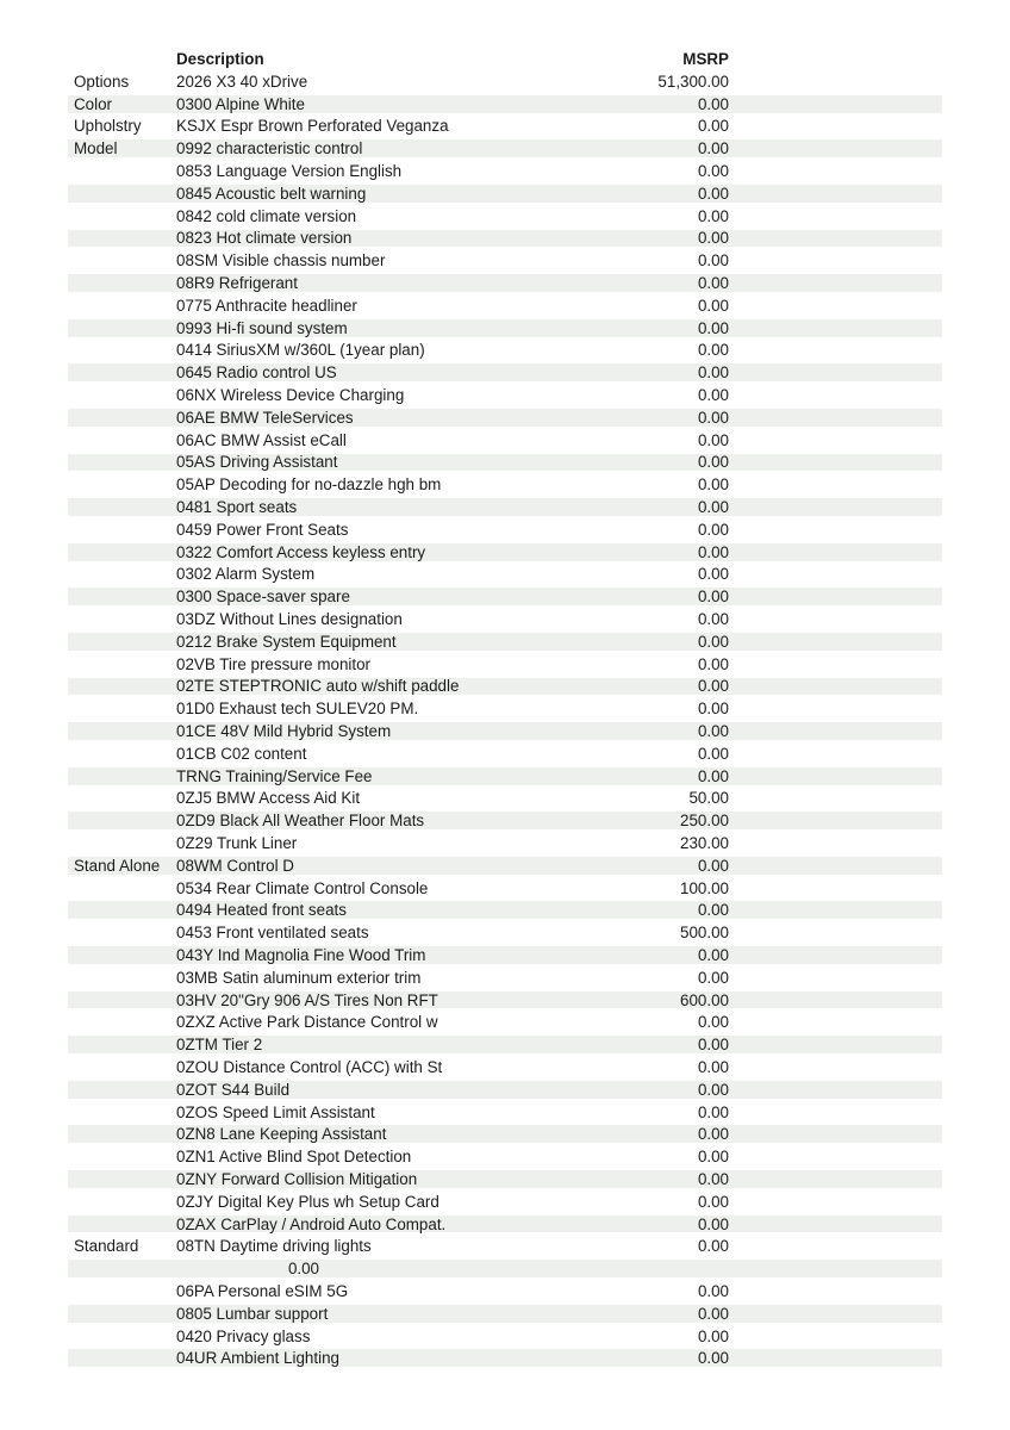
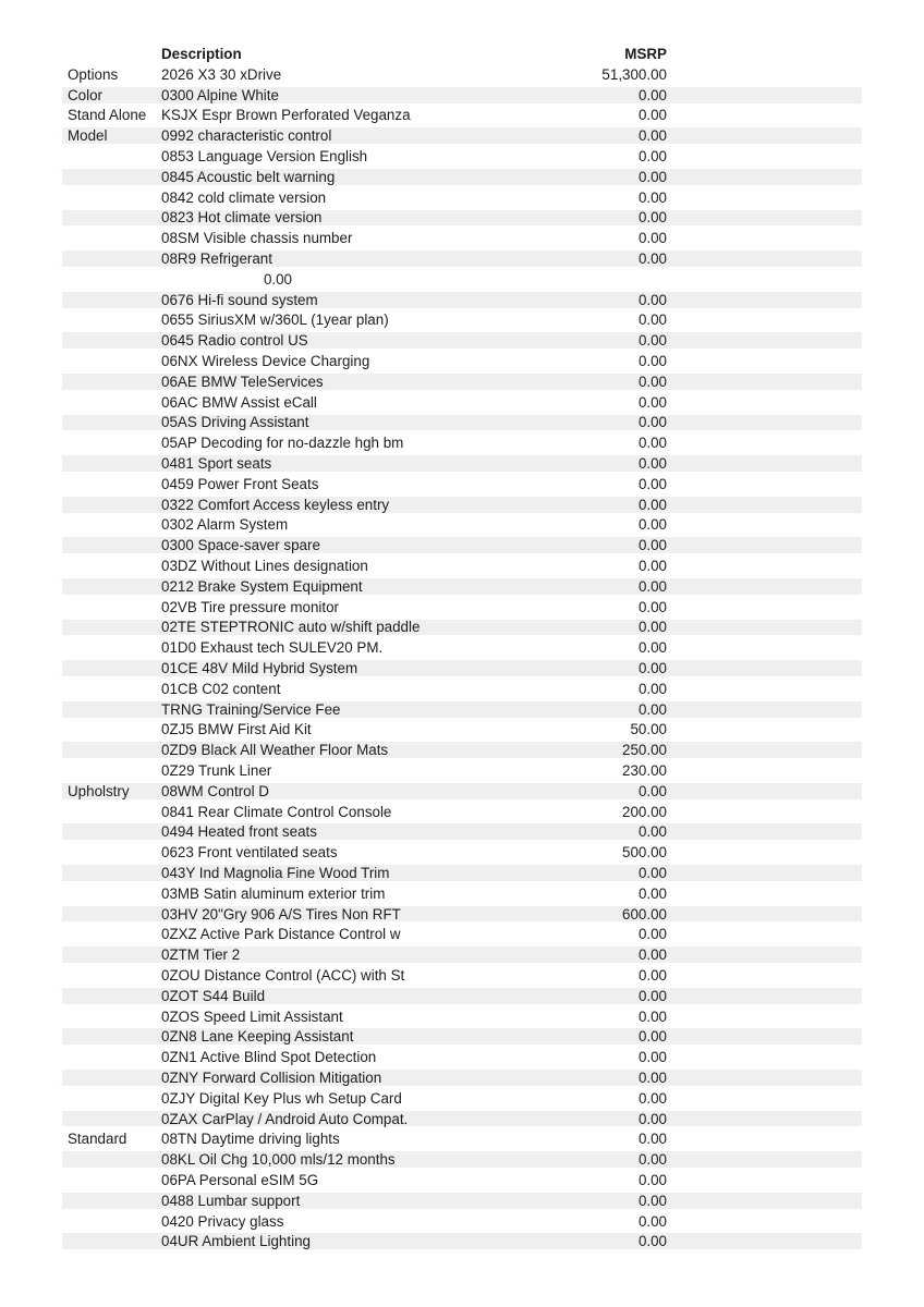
  Description
  MSRP
  Options
- 2026 X3 40 xDrive
+ 2026 X3 30 xDrive
  51,300.00
  Color
  0300 Alpine White
  0.00
- Upholstry
+ Stand Alone
  KSJX Espr Brown Perforated Veganza
  0.00
  Model
  0992 characteristic control
  0.00
  0853 Language Version English
  0.00
  0845 Acoustic belt warning
  0.00
  0842 cold climate version
  0.00
  0823 Hot climate version
  0.00
  08SM Visible chassis number
  0.00
  08R9 Refrigerant
  0.00
- 0775 Anthracite headliner
  0.00
- 0993 Hi-fi sound system
+ 0676 Hi-fi sound system
  0.00
- 0414 SiriusXM w/360L (1year plan)
+ 0655 SiriusXM w/360L (1year plan)
  0.00
  0645 Radio control US
  0.00
  06NX Wireless Device Charging
  0.00
  06AE BMW TeleServices
  0.00
  06AC BMW Assist eCall
  0.00
  05AS Driving Assistant
  0.00
  05AP Decoding for no-dazzle hgh bm
  0.00
  0481 Sport seats
  0.00
  0459 Power Front Seats
  0.00
  0322 Comfort Access keyless entry
  0.00
  0302 Alarm System
  0.00
  0300 Space-saver spare
  0.00
  03DZ Without Lines designation
  0.00
  0212 Brake System Equipment
  0.00
  02VB Tire pressure monitor
  0.00
  02TE STEPTRONIC auto w/shift paddle
  0.00
  01D0 Exhaust tech SULEV20 PM.
  0.00
  01CE 48V Mild Hybrid System
  0.00
  01CB C02 content
  0.00
  TRNG Training/Service Fee
  0.00
- 0ZJ5 BMW Access Aid Kit
+ 0ZJ5 BMW First Aid Kit
  50.00
  0ZD9 Black All Weather Floor Mats
  250.00
  0Z29 Trunk Liner
  230.00
- Stand Alone
+ Upholstry
  08WM Control D
  0.00
- 0534 Rear Climate Control Console
+ 0841 Rear Climate Control Console
- 100.00
+ 200.00
  0494 Heated front seats
  0.00
- 0453 Front ventilated seats
+ 0623 Front ventilated seats
  500.00
  043Y Ind Magnolia Fine Wood Trim
  0.00
  03MB Satin aluminum exterior trim
  0.00
  03HV 20"Gry 906 A/S Tires Non RFT
  600.00
  0ZXZ Active Park Distance Control w
  0.00
  0ZTM Tier 2
  0.00
  0ZOU Distance Control (ACC) with St
  0.00
  0ZOT S44 Build
  0.00
  0ZOS Speed Limit Assistant
  0.00
  0ZN8 Lane Keeping Assistant
  0.00
  0ZN1 Active Blind Spot Detection
  0.00
  0ZNY Forward Collision Mitigation
  0.00
  0ZJY Digital Key Plus wh Setup Card
  0.00
  0ZAX CarPlay / Android Auto Compat.
  0.00
  Standard
  08TN Daytime driving lights
  0.00
+ 08KL Oil Chg 10,000 mls/12 months
  0.00
  06PA Personal eSIM 5G
  0.00
- 0805 Lumbar support
+ 0488 Lumbar support
  0.00
  0420 Privacy glass
  0.00
  04UR Ambient Lighting
  0.00
